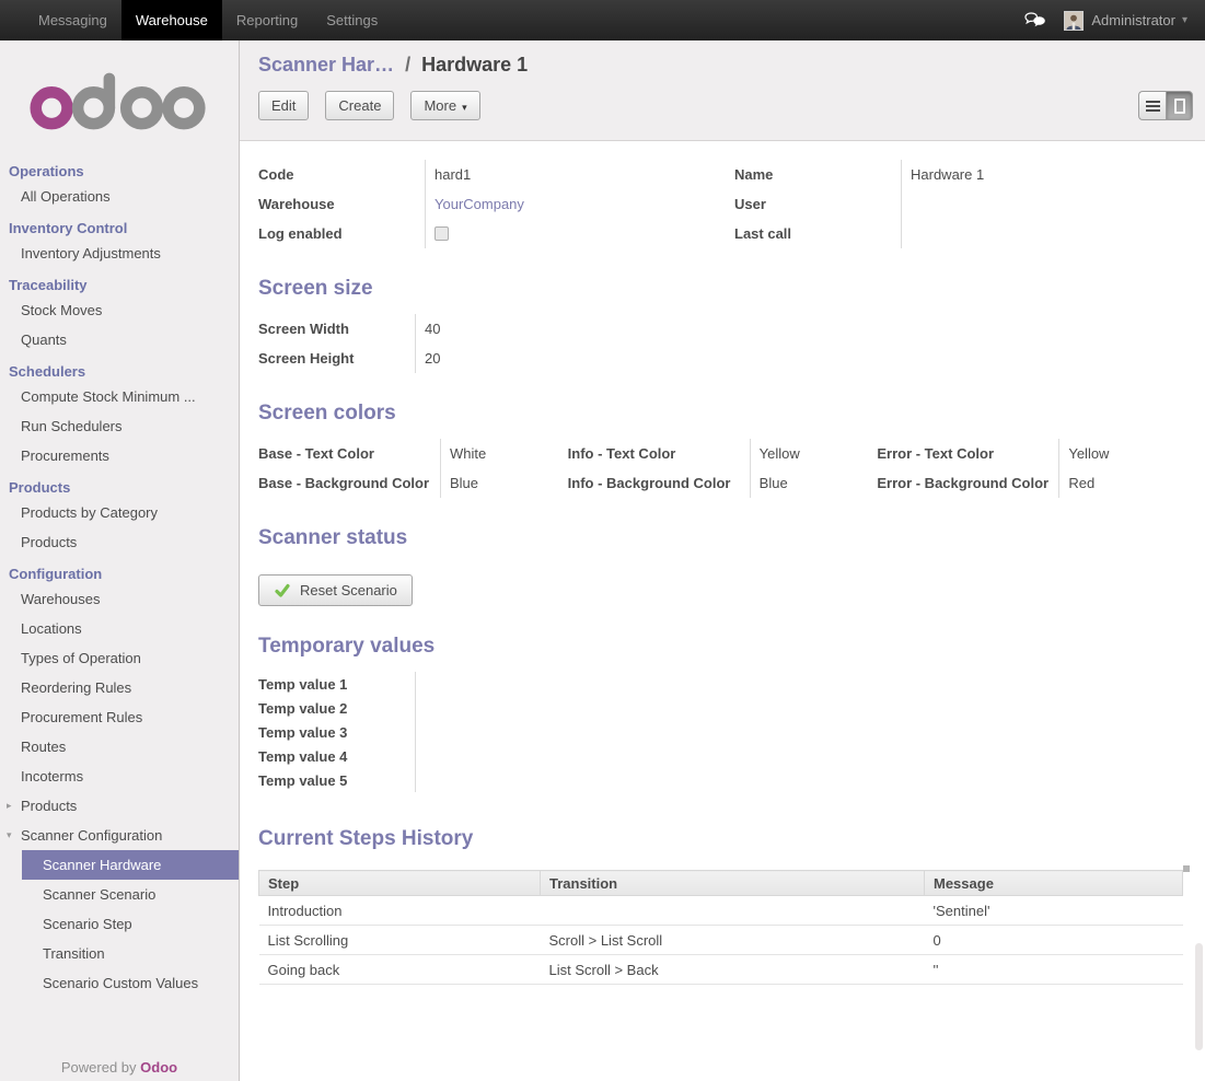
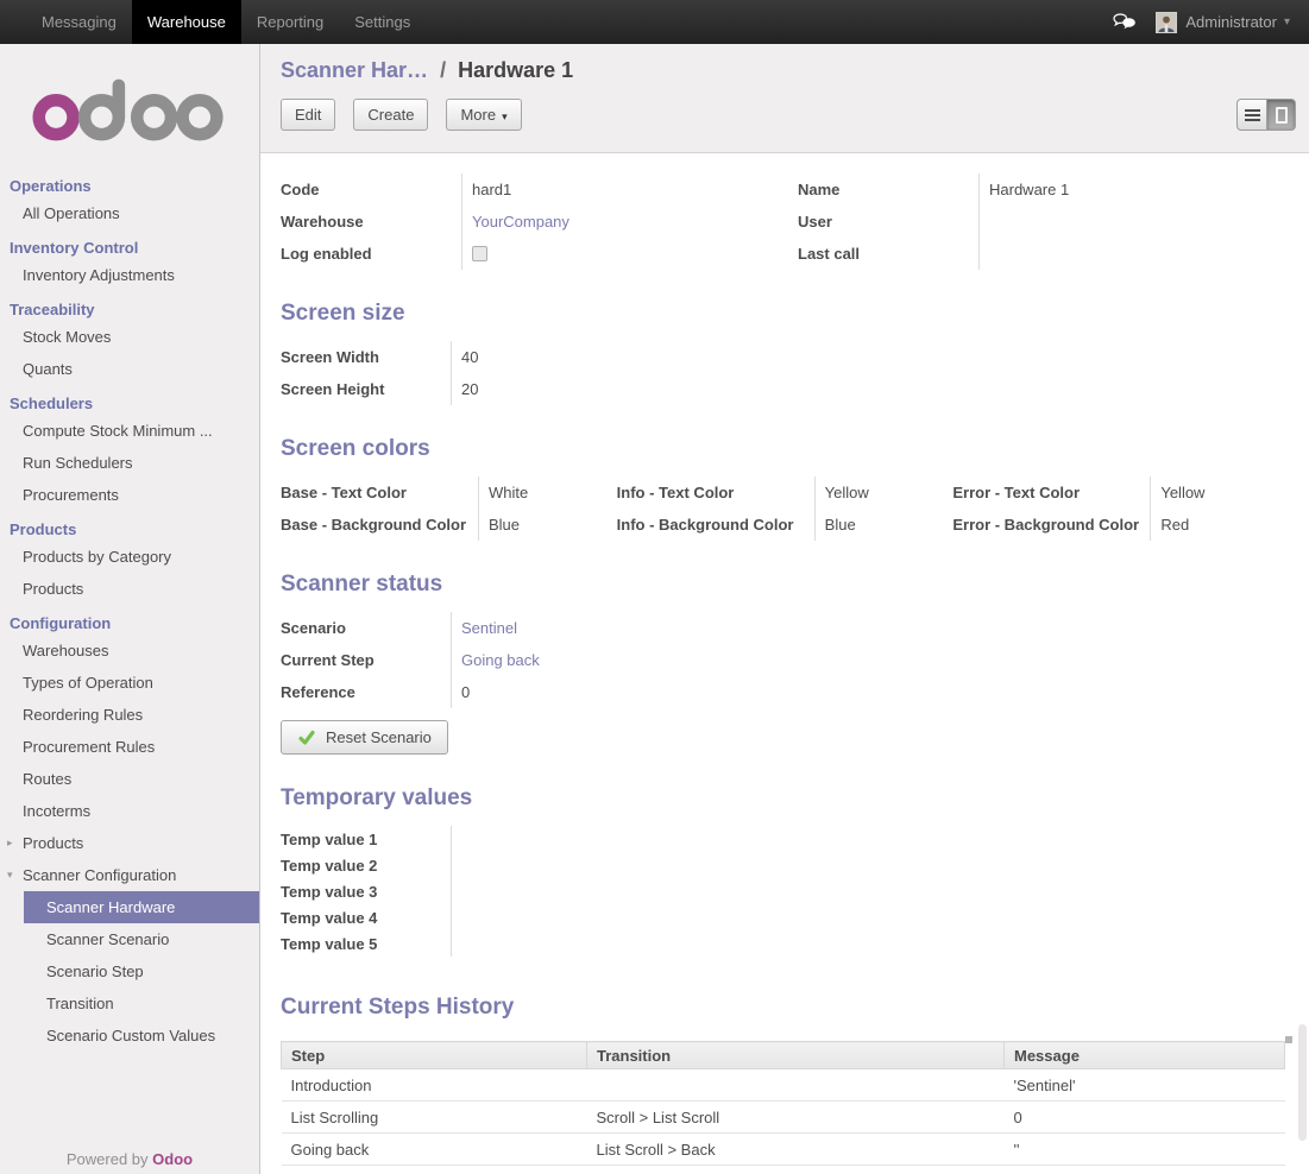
  Messaging
  Warehouse
  Reporting
  Settings
  Administrator
  ▾
  Operations
  All Operations
  Inventory Control
  Inventory Adjustments
  Traceability
  Stock Moves
  Quants
  Schedulers
  Compute Stock Minimum ...
  Run Schedulers
  Procurements
  Products
  Products by Category
  Products
  Configuration
  Warehouses
- Locations
  Types of Operation
  Reordering Rules
  Procurement Rules
  Routes
  Incoterms
  ▸
  Products
  ▾
  Scanner Configuration
  Scanner Hardware
  Scanner Scenario
  Scenario Step
  Transition
  Scenario Custom Values
  Powered by Odoo
  Scanner Har… / Hardware 1
  Edit
  Create
  More ▾
  Code
  hard1
  Warehouse
  YourCompany
  Log enabled
  Name
  Hardware 1
  User
  Last call
  Screen size
  Screen Width
  40
  Screen Height
  20
  Screen colors
  Base - Text Color
  White
  Base - Background Color
  Blue
  Info - Text Color
  Yellow
  Info - Background Color
  Blue
  Error - Text Color
  Yellow
  Error - Background Color
  Red
  Scanner status
+ Scenario
+ Sentinel
+ Current Step
+ Going back
+ Reference
+ 0
  Reset Scenario
  Temporary values
  Temp value 1
  Temp value 2
  Temp value 3
  Temp value 4
  Temp value 5
  Current Steps History
  Step	Transition	Message
  Introduction		'Sentinel'
  List Scrolling	Scroll > List Scroll	0
  Going back	List Scroll > Back	''
